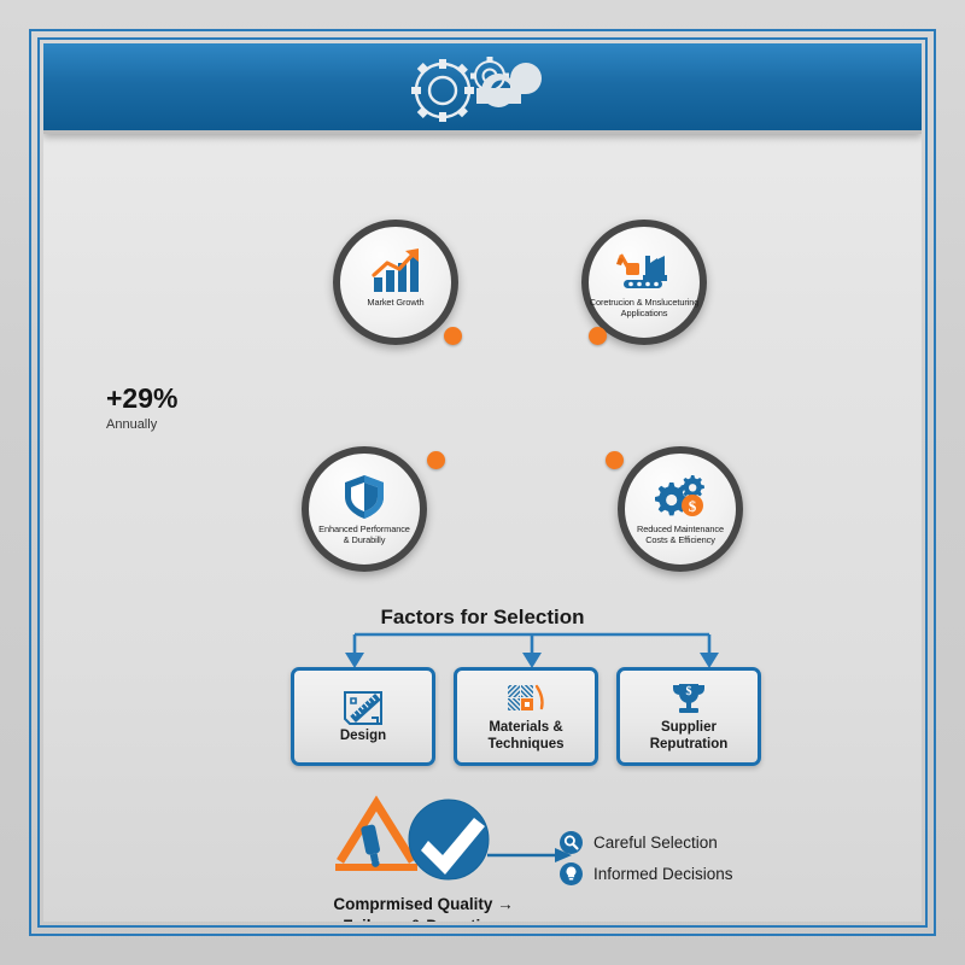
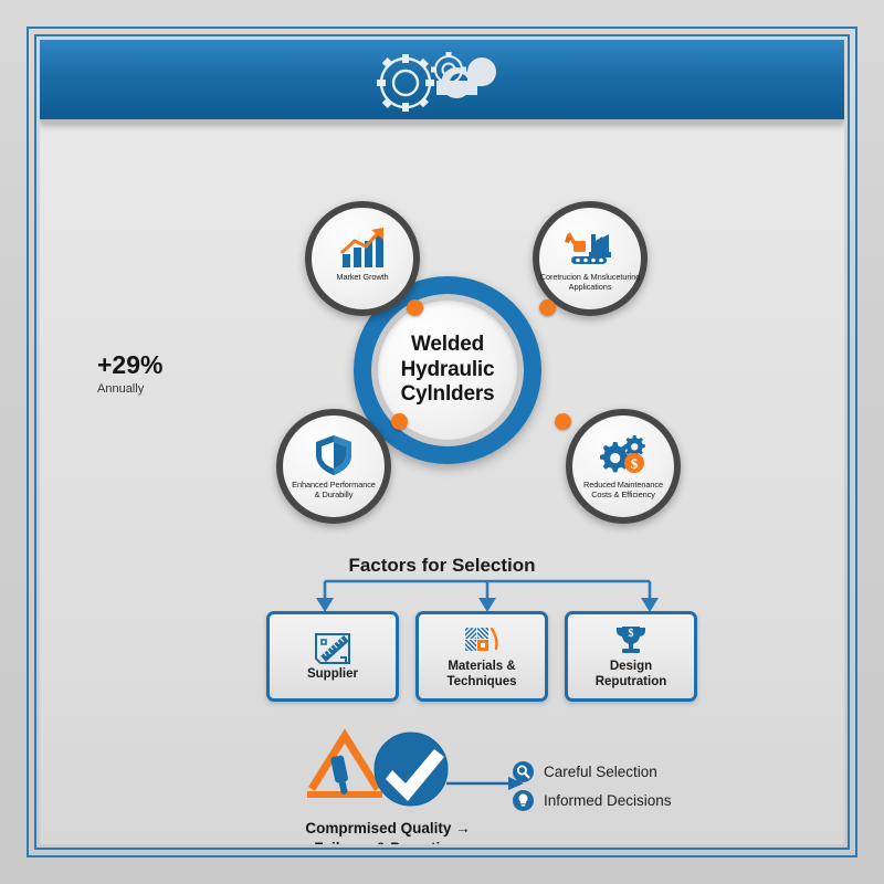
  +29%
  Annually
+ Welded
+ Hydraulic
+ Cylnlders
  Market Growth
  Coretrucion & Mnsluceturing
  Applications
  Enhanced Performance
  & Durabilly
  $
  Reduced Maintenance
  Costs & Efficiency
  Factors for Selection
- Design
+ Supplier
  Materials &
  Techniques
  $
- Supplier
+ Design
  Reputration
  Comprmised Quality →
  Careful Selection
  Informed Decisions
